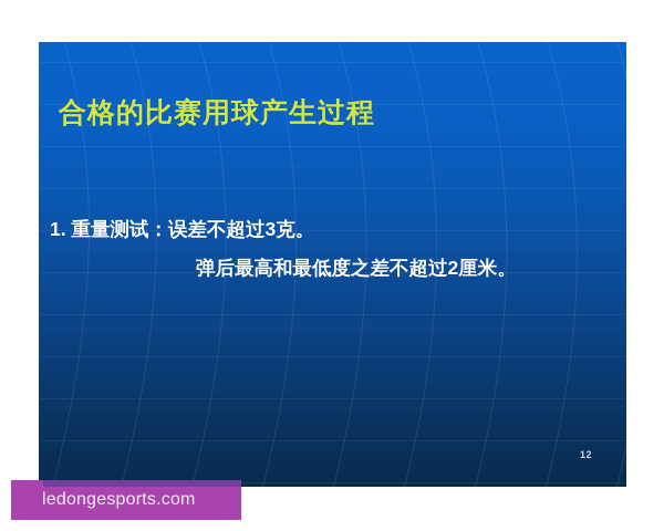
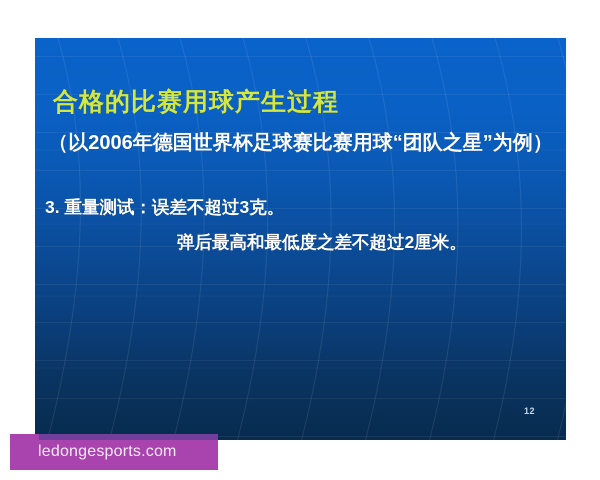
  合格的比赛用球产生过程
+ （以2006年德国世界杯足球赛比赛用球“团队之星”为例）
- 1. 重量测试：误差不超过3克。
+ 3. 重量测试：误差不超过3克。
  弹后最高和最低度之差不超过2厘米。
  12
  ledongesports.com
